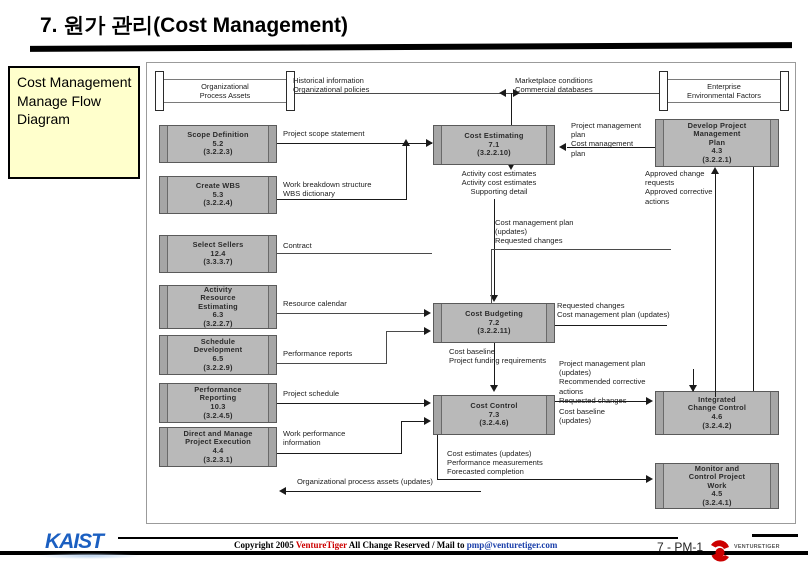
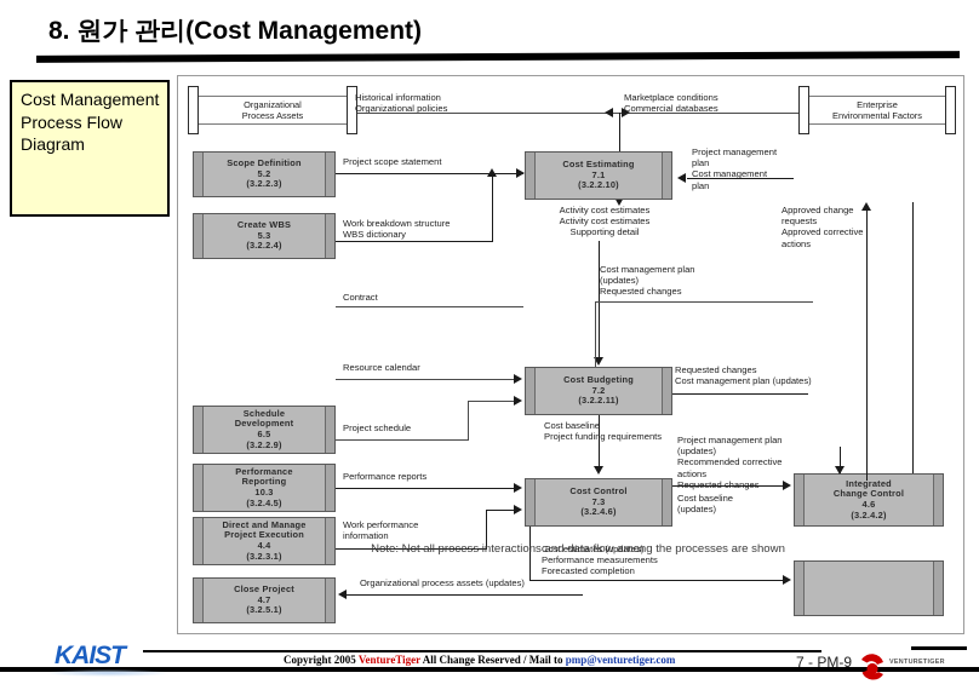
- 7. 원가 관리(Cost Management)
+ 8. 원가 관리(Cost Management)
- Cost Management Manage Flow Diagram
+ Cost Management Process Flow Diagram
  Organizational
  Process Assets
  Enterprise
  Environmental Factors
  Historical information
  Organizational policies
  Marketplace conditions
  Commercial databases
  Scope Definition
  5.2
  (3.2.2.3)
  Create WBS
  5.3
  (3.2.2.4)
- Select Sellers
- 12.4
- (3.3.3.7)
- Activity
- Resource
- Estimating
- 6.3
- (3.2.2.7)
  Schedule
  Development
  6.5
  (3.2.2.9)
  Performance
  Reporting
  10.3
  (3.2.4.5)
  Direct and Manage
  Project Execution
  4.4
  (3.2.3.1)
+ Close Project
+ 4.7
+ (3.2.5.1)
  Cost Estimating
  7.1
  (3.2.2.10)
  Cost Budgeting
  7.2
  (3.2.2.11)
  Cost Control
  7.3
  (3.2.4.6)
- Develop Project
- Management
- Plan
- 4.3
- (3.2.2.1)
  Integrated
  Change Control
  4.6
  (3.2.4.2)
- Monitor and
- Control Project
- Work
- 4.5
- (3.2.4.1)
  Project scope statement
  Work breakdown structure
  WBS dictionary
  Project management
  plan
  Cost management
  plan
  Activity cost estimates
  Activity cost estimates
  Supporting detail
  Approved change
  requests
  Approved corrective
  actions
  Cost management plan
  (updates)
  Requested changes
  Contract
  Resource calendar
- Performance reports
+ Project schedule
  Requested changes
  Cost management plan (updates)
  Cost baseline
  Project fundig requirements
- Project schedule
+ Performance reports
  Work performance
  information
  Project management plan
  (updates)
  Recommended corrective
  actions
  Cost baseline
  (updates)
  Cost estimates (updates)
  Performance measurements
  Forecasted completion
  Organizational process assets (updates)
+ Note: Not all process interactions and data flow among the processes are shown
  KAIST
  Copyright 2005 VentureTiger All Change Reserved / Mail to pmp@venturetiger.com
- 7 - PM-1
+ 7 - PM-9
